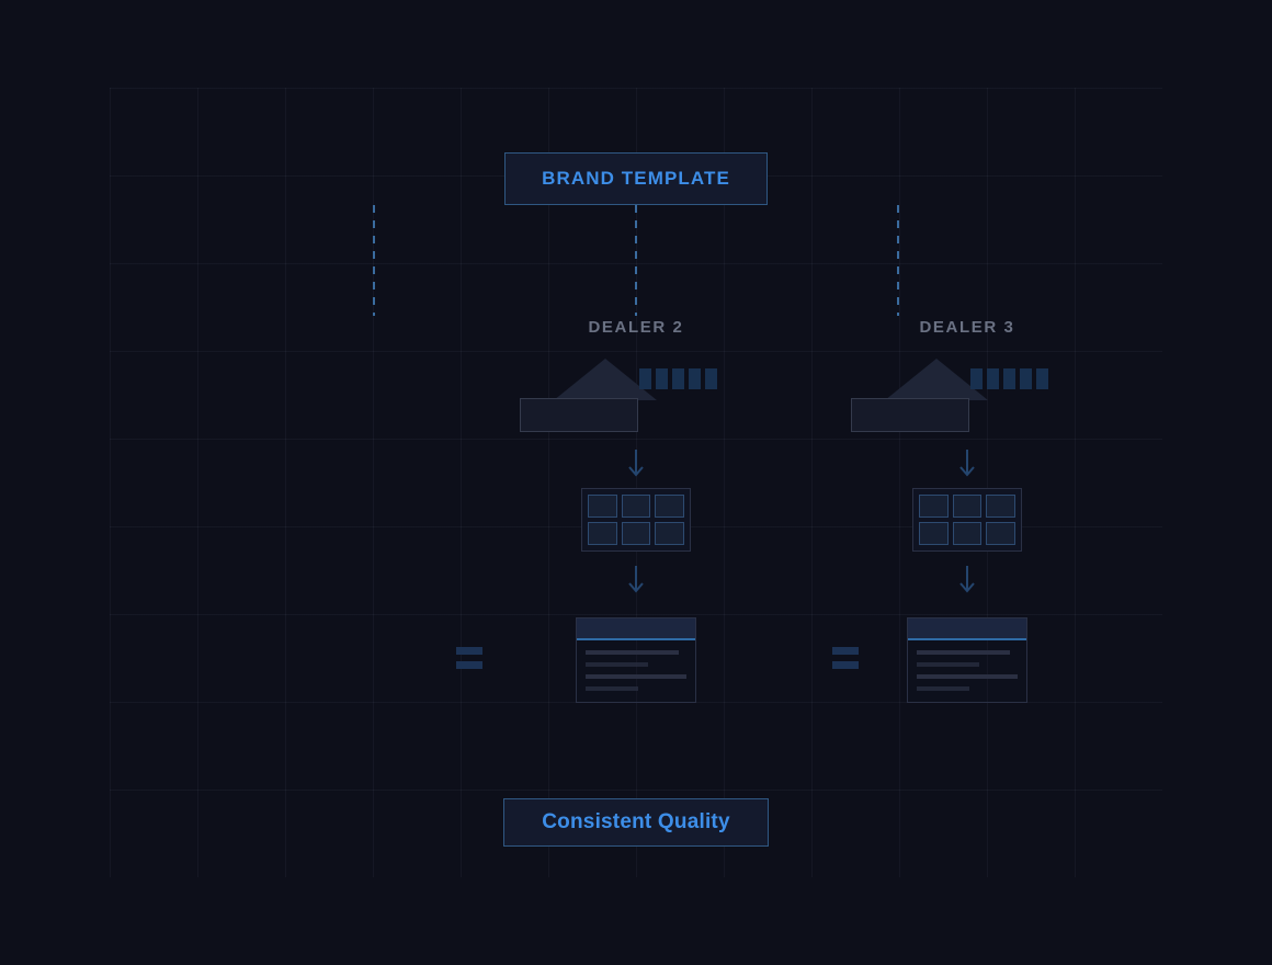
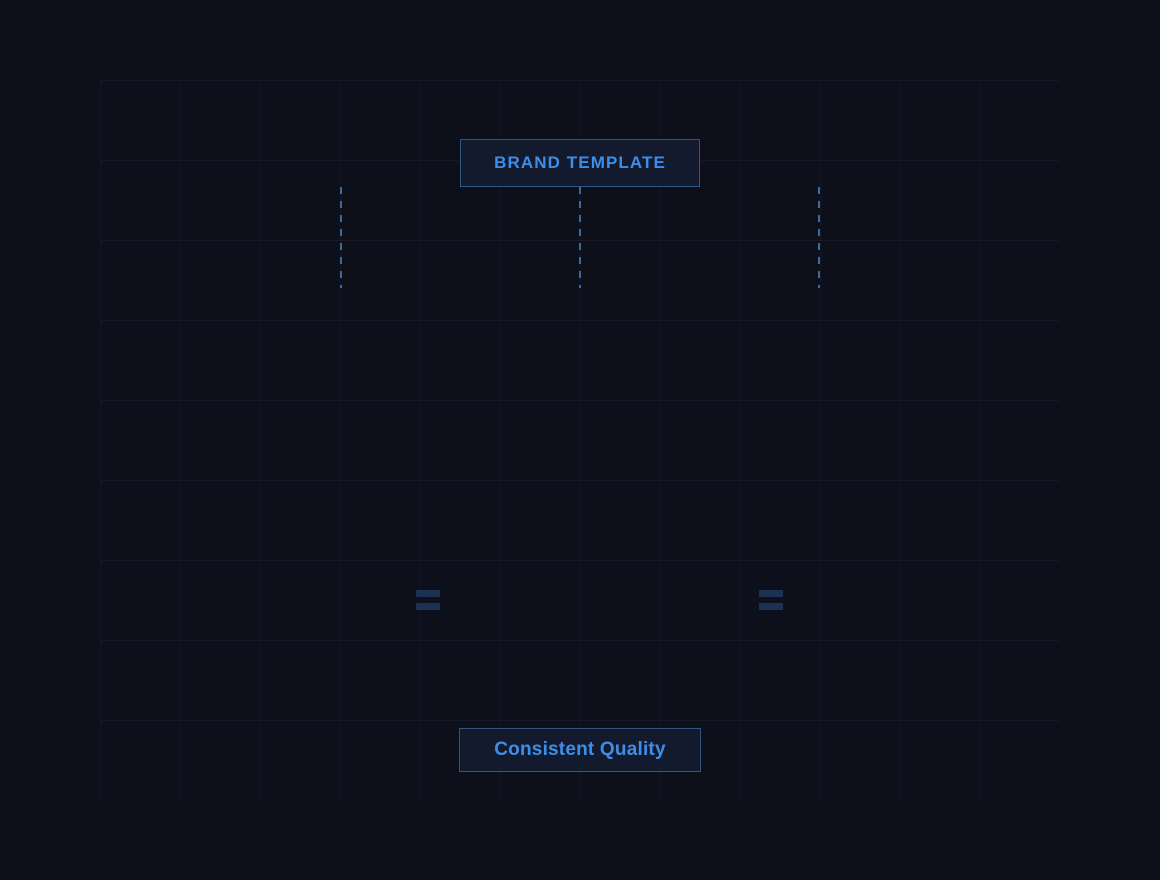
  BRAND TEMPLATE
- DEALER 2
- DEALER 3
  Consistent Quality
